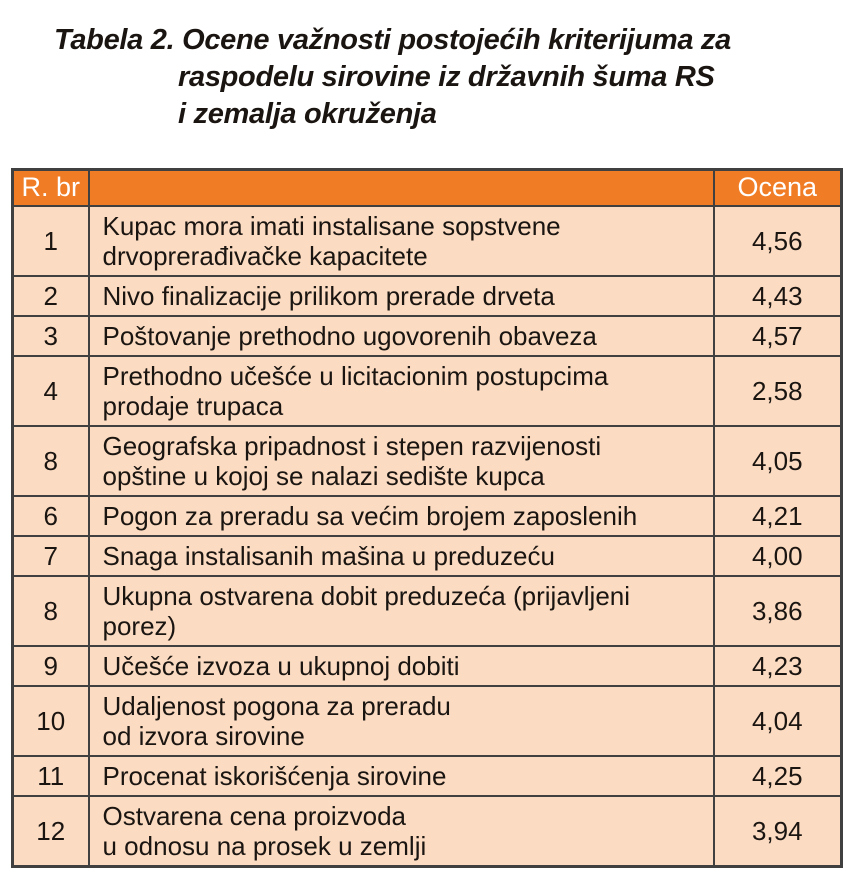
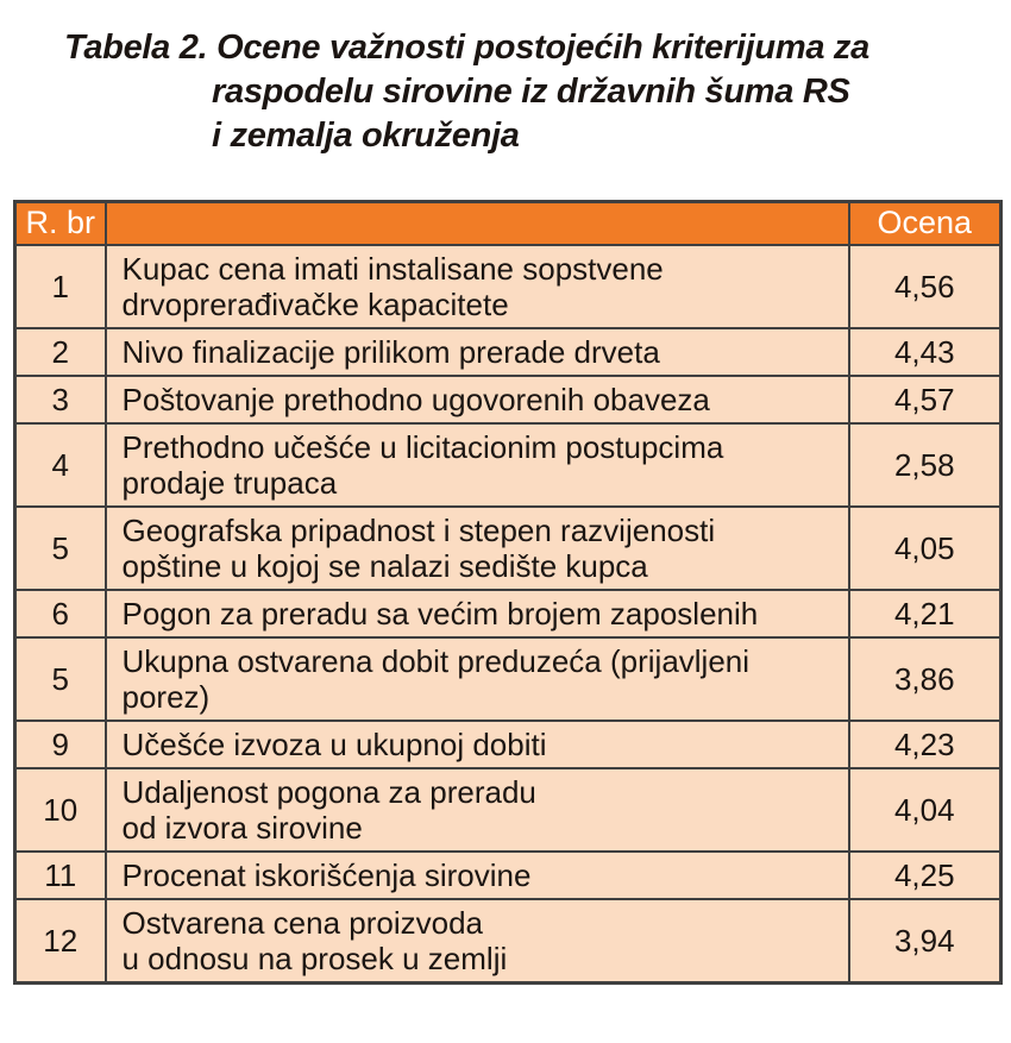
  Tabela 2. Ocene važnosti postojećih kriterijuma za
  raspodelu sirovine iz državnih šuma RS
  i zemalja okruženja
  R. br		Ocena
- 1	Kupac mora imati instalisane sopstvene drvoprerađivačke kapacitete	4,56
+ 1	Kupac cena imati instalisane sopstvene drvoprerađivačke kapacitete	4,56
  2	Nivo finalizacije prilikom prerade drveta	4,43
  3	Poštovanje prethodno ugovorenih obaveza	4,57
  4	Prethodno učešće u licitacionim postupcima prodaje trupaca	2,58
- 8	Geografska pripadnost i stepen razvijenosti opštine u kojoj se nalazi sedište kupca	4,05
+ 5	Geografska pripadnost i stepen razvijenosti opštine u kojoj se nalazi sedište kupca	4,05
  6	Pogon za preradu sa većim brojem zaposlenih	4,21
- 7	Snaga instalisanih mašina u preduzeću	4,00
- 8	Ukupna ostvarena dobit preduzeća (prijavljeni porez)	3,86
+ 5	Ukupna ostvarena dobit preduzeća (prijavljeni porez)	3,86
  9	Učešće izvoza u ukupnoj dobiti	4,23
  10	Udaljenost pogona za preradu od izvora sirovine	4,04
  11	Procenat iskorišćenja sirovine	4,25
  12	Ostvarena cena proizvoda u odnosu na prosek u zemlji	3,94
